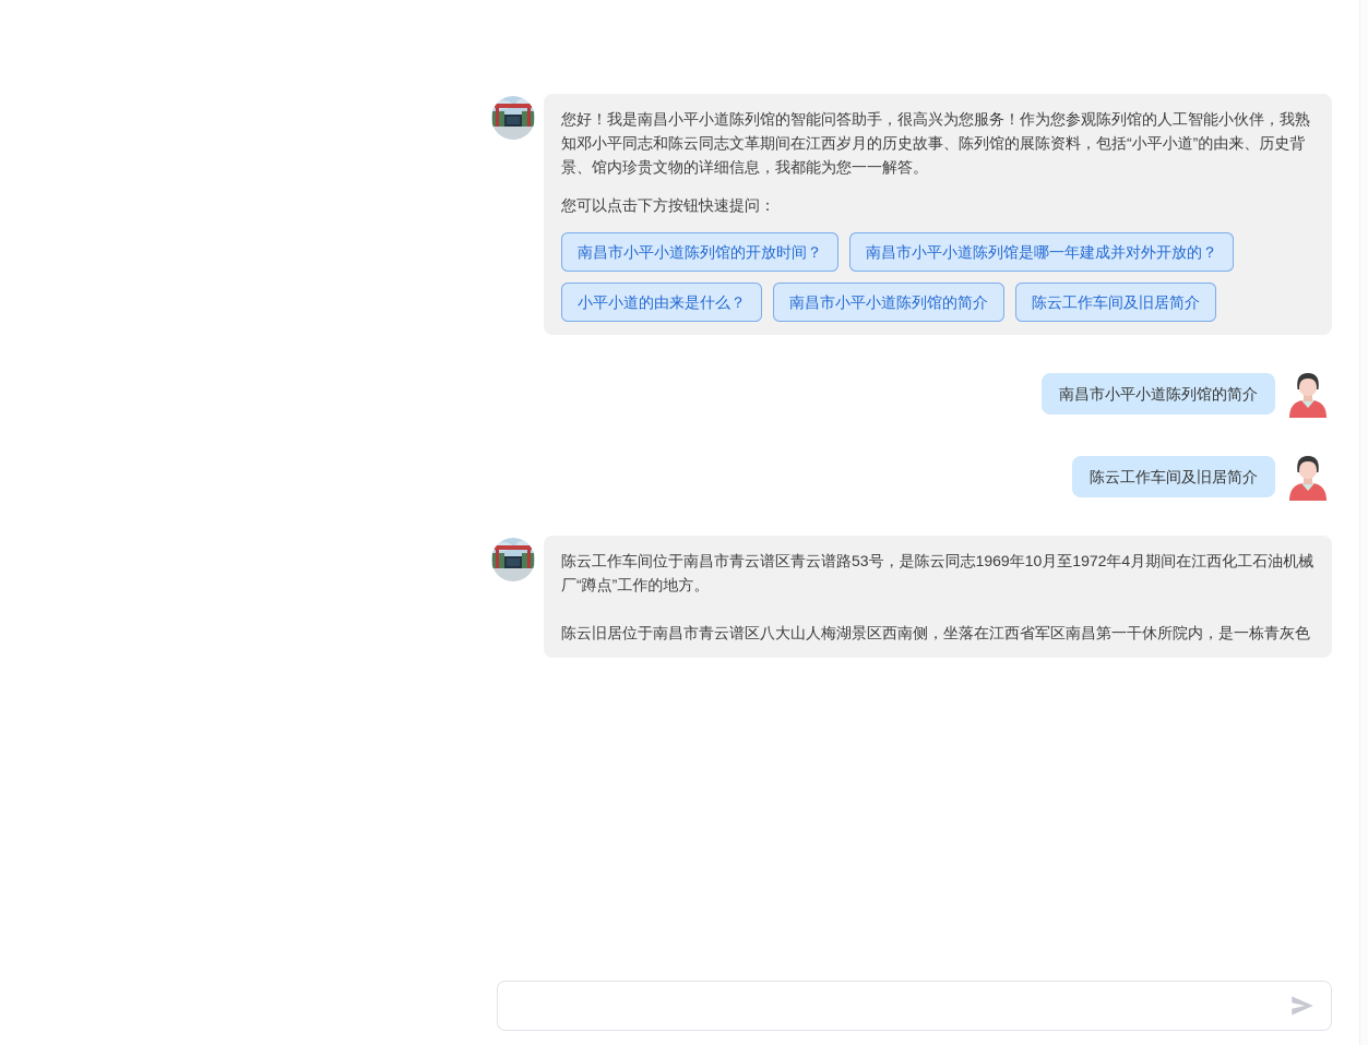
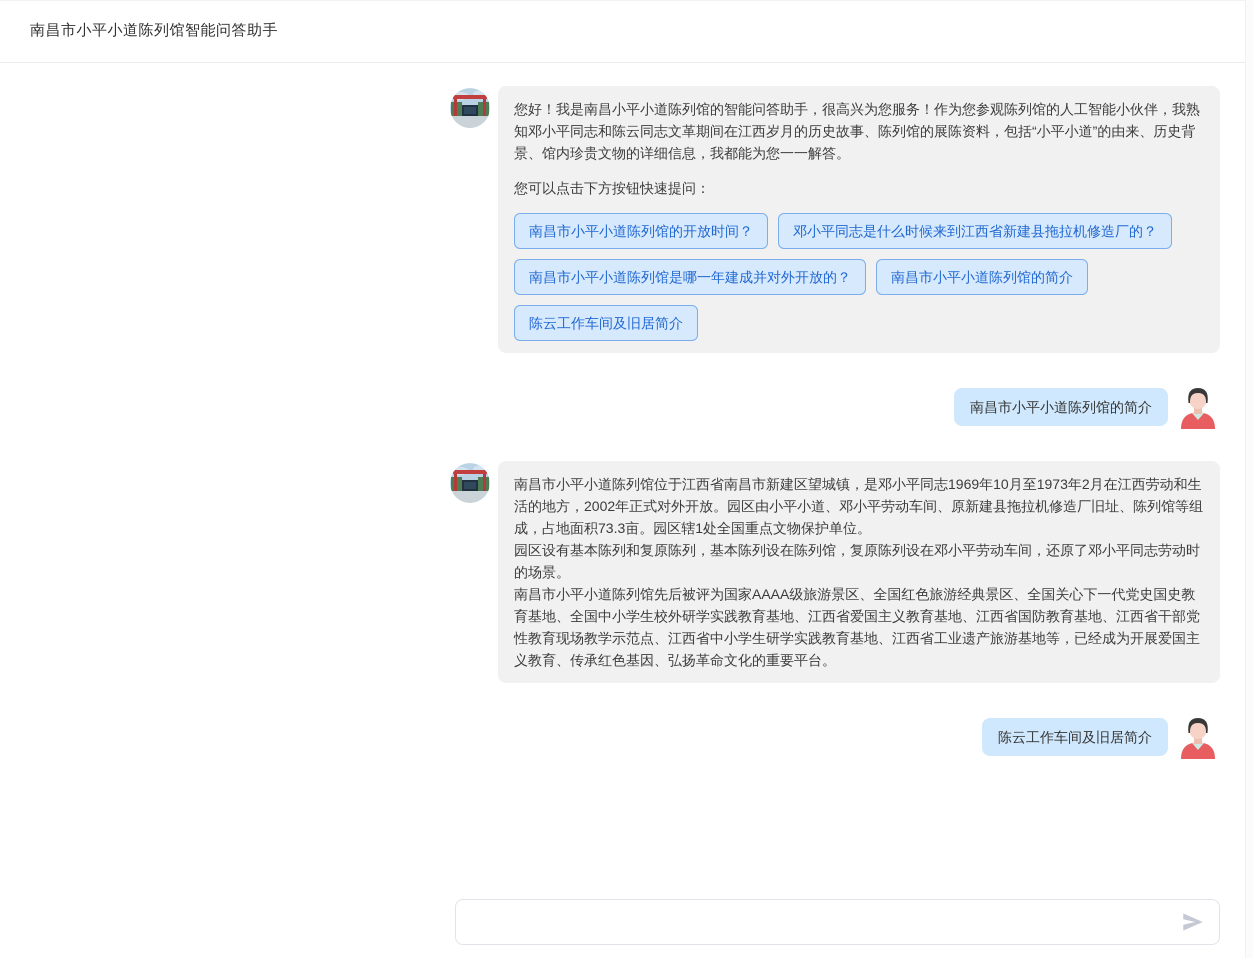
+ 南昌市小平小道陈列馆智能问答助手
  您好！我是南昌小平小道陈列馆的智能问答助手，很高兴为您服务！作为您参观陈列馆的人工智能小伙伴，我熟知邓小平同志和陈云同志文革期间在江西岁月的历史故事、陈列馆的展陈资料，包括“小平小道”的由来、历史背景、馆内珍贵文物的详细信息，我都能为您一一解答。
  您可以点击下方按钮快速提问：
  南昌市小平小道陈列馆的开放时间？
+ 邓小平同志是什么时候来到江西省新建县拖拉机修造厂的？
  南昌市小平小道陈列馆是哪一年建成并对外开放的？
- 小平小道的由来是什么？
  南昌市小平小道陈列馆的简介
  陈云工作车间及旧居简介
  南昌市小平小道陈列馆的简介
+ 南昌市小平小道陈列馆位于江西省南昌市新建区望城镇，是邓小平同志1969年10月至1973年2月在江西劳动和生活的地方，2002年正式对外开放。园区由小平小道、邓小平劳动车间、原新建县拖拉机修造厂旧址、陈列馆等组成，占地面积73.3亩。园区辖1处全国重点文物保护单位。
+ 园区设有基本陈列和复原陈列，基本陈列设在陈列馆，复原陈列设在邓小平劳动车间，还原了邓小平同志劳动时的场景。
+ 南昌市小平小道陈列馆先后被评为国家AAAA级旅游景区、全国红色旅游经典景区、全国关心下一代党史国史教育基地、全国中小学生校外研学实践教育基地、江西省爱国主义教育基地、江西省国防教育基地、江西省干部党性教育现场教学示范点、江西省中小学生研学实践教育基地、江西省工业遗产旅游基地等，已经成为开展爱国主义教育、传承红色基因、弘扬革命文化的重要平台。
  陈云工作车间及旧居简介
- 陈云工作车间位于南昌市青云谱区青云谱路53号，是陈云同志1969年10月至1972年4月期间在江西化工石油机械厂“蹲点”工作的地方。
- 陈云旧居位于南昌市青云谱区八大山人梅湖景区西南侧，坐落在江西省军区南昌第一干休所院内，是一栋青灰色
